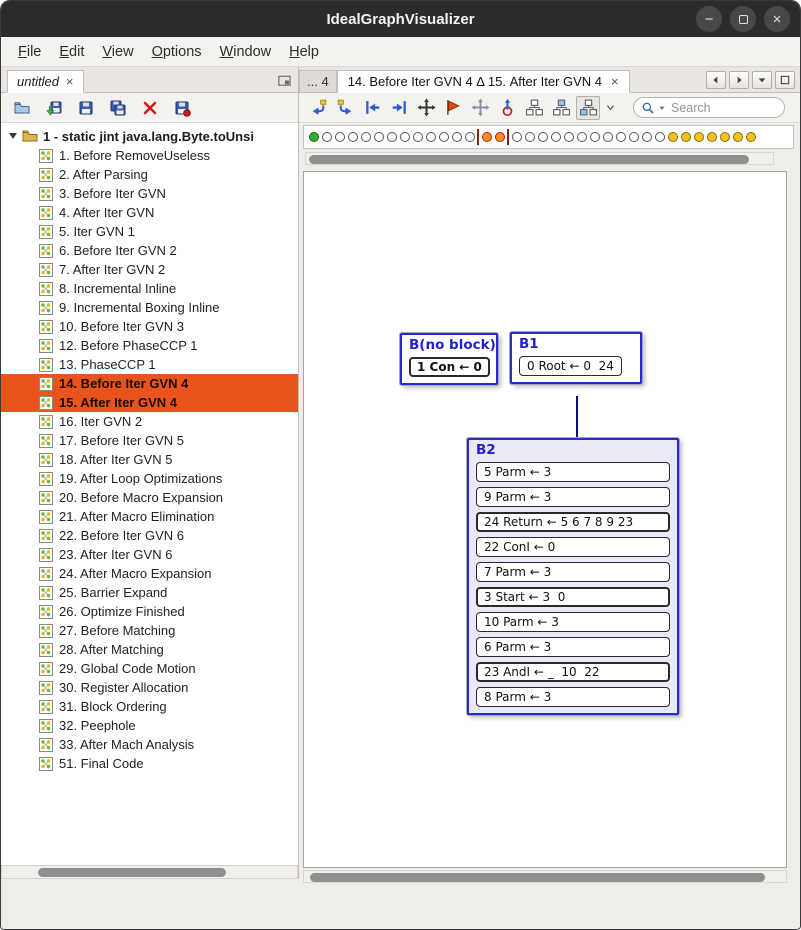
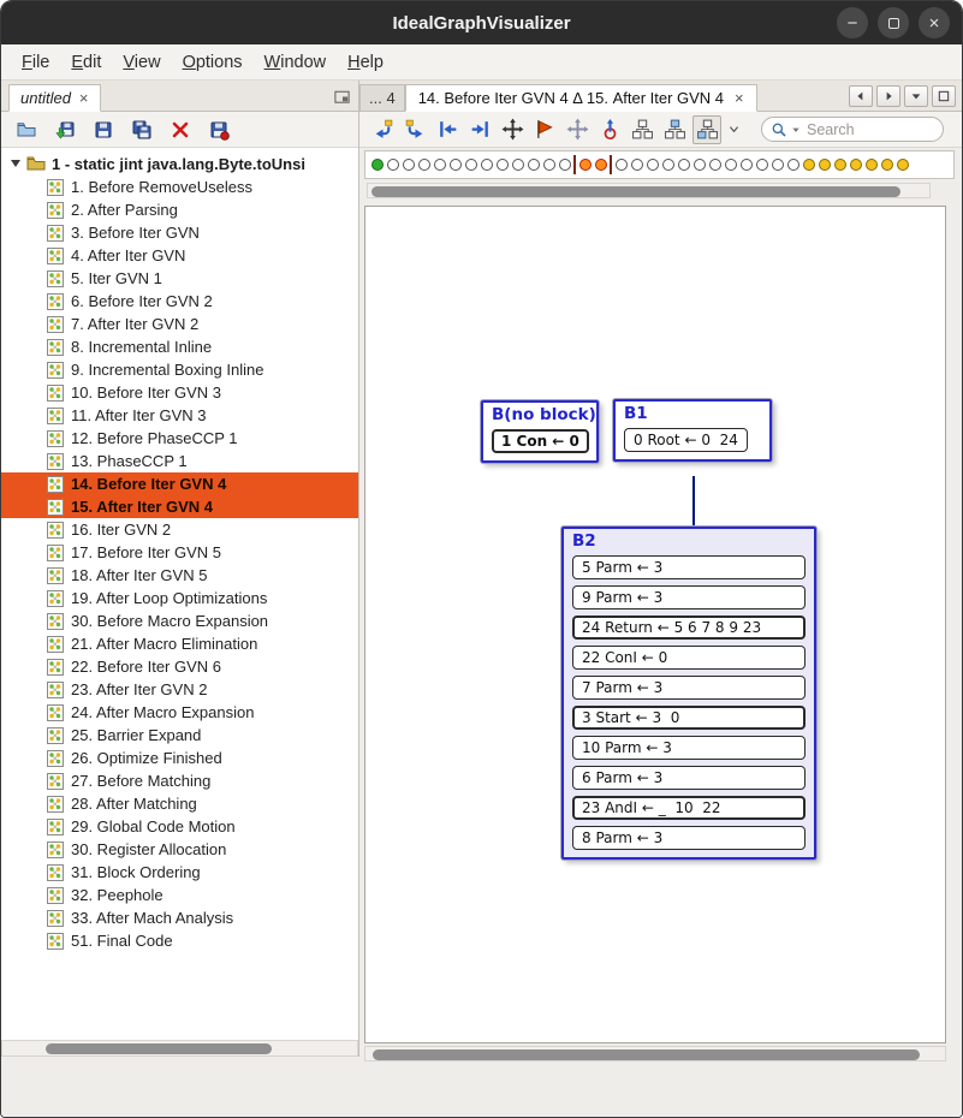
  IdealGraphVisualizer
  −
  ×
  File
  Edit
  View
  Options
  Window
  Help
  untitled
  ×
  1 - static jint java.lang.Byte.toUnsi
  1. Before RemoveUseless
  2. After Parsing
  3. Before Iter GVN
  4. After Iter GVN
  5. Iter GVN 1
  6. Before Iter GVN 2
  7. After Iter GVN 2
  8. Incremental Inline
  9. Incremental Boxing Inline
  10. Before Iter GVN 3
+ 11. After Iter GVN 3
  12. Before PhaseCCP 1
  13. PhaseCCP 1
  14. Before Iter GVN 4
  15. After Iter GVN 4
  16. Iter GVN 2
  17. Before Iter GVN 5
  18. After Iter GVN 5
  19. After Loop Optimizations
- 20. Before Macro Expansion
+ 30. Before Macro Expansion
  21. After Macro Elimination
  22. Before Iter GVN 6
- 23. After Iter GVN 6
+ 23. After Iter GVN 2
  24. After Macro Expansion
  25. Barrier Expand
  26. Optimize Finished
  27. Before Matching
  28. After Matching
  29. Global Code Motion
  30. Register Allocation
  31. Block Ordering
  32. Peephole
  33. After Mach Analysis
  51. Final Code
  ... 4
  14. Before Iter GVN 4 Δ 15. After Iter GVN 4
  ×
  Search
  B(no block)
  1 Con ← 0
  B1
  0 Root ← 0 24
  B2
  5 Parm ← 3
  9 Parm ← 3
  24 Return ← 5 6 7 8 9 23
  22 ConI ← 0
  7 Parm ← 3
  3 Start ← 3 0
  10 Parm ← 3
  6 Parm ← 3
  23 AndI ← _ 10 22
  8 Parm ← 3
